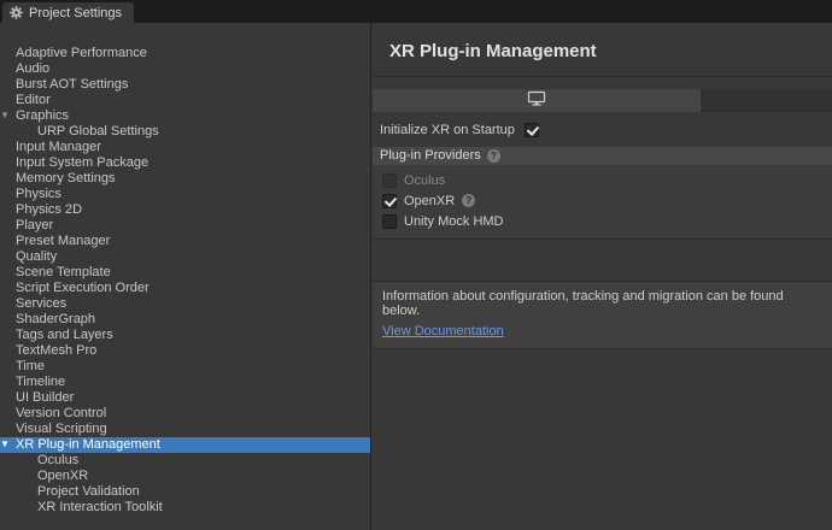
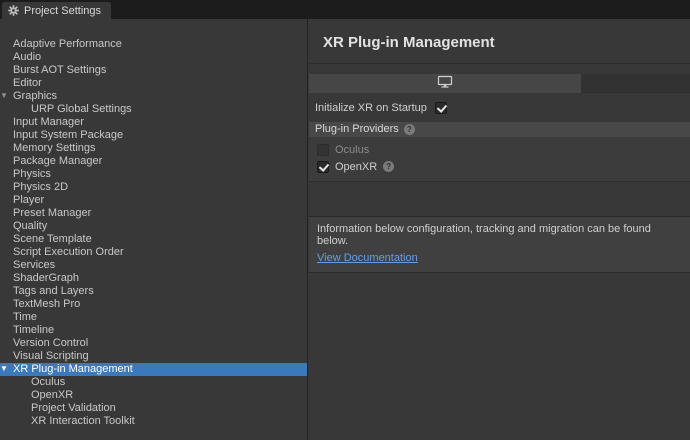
  Project Settings
  Adaptive Performance
  Audio
  Burst AOT Settings
  Editor
  ▼
  Graphics
  URP Global Settings
  Input Manager
  Input System Package
  Memory Settings
+ Package Manager
  Physics
  Physics 2D
  Player
  Preset Manager
  Quality
  Scene Template
  Script Execution Order
  Services
  ShaderGraph
  Tags and Layers
  TextMesh Pro
  Time
  Timeline
- UI Builder
  Version Control
  Visual Scripting
  ▼
  XR Plug-in Management
  Oculus
  OpenXR
  Project Validation
  XR Interaction Toolkit
  XR Plug-in Management
  Initialize XR on Startup
  Plug-in Providers
  ?
  Oculus
  OpenXR
  ?
- Unity Mock HMD
- Information about configuration, tracking and migration can be found below.
+ Information below configuration, tracking and migration can be found below.
  View Documentation
